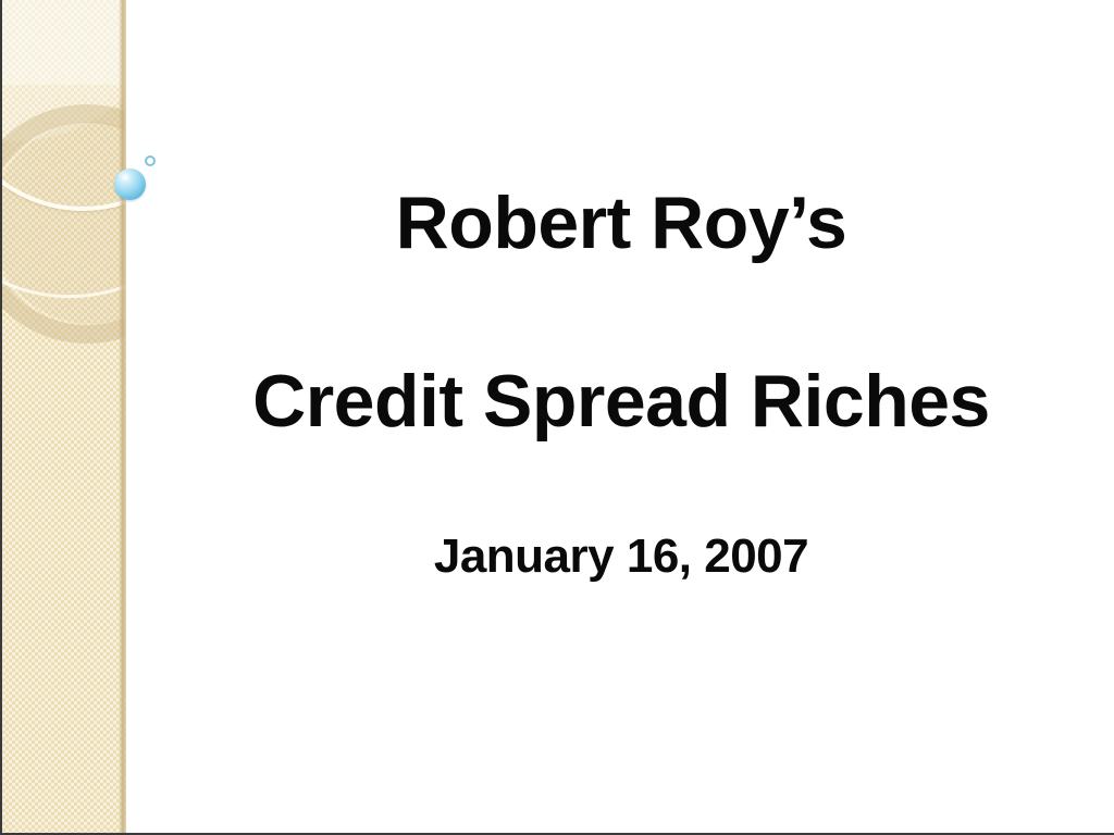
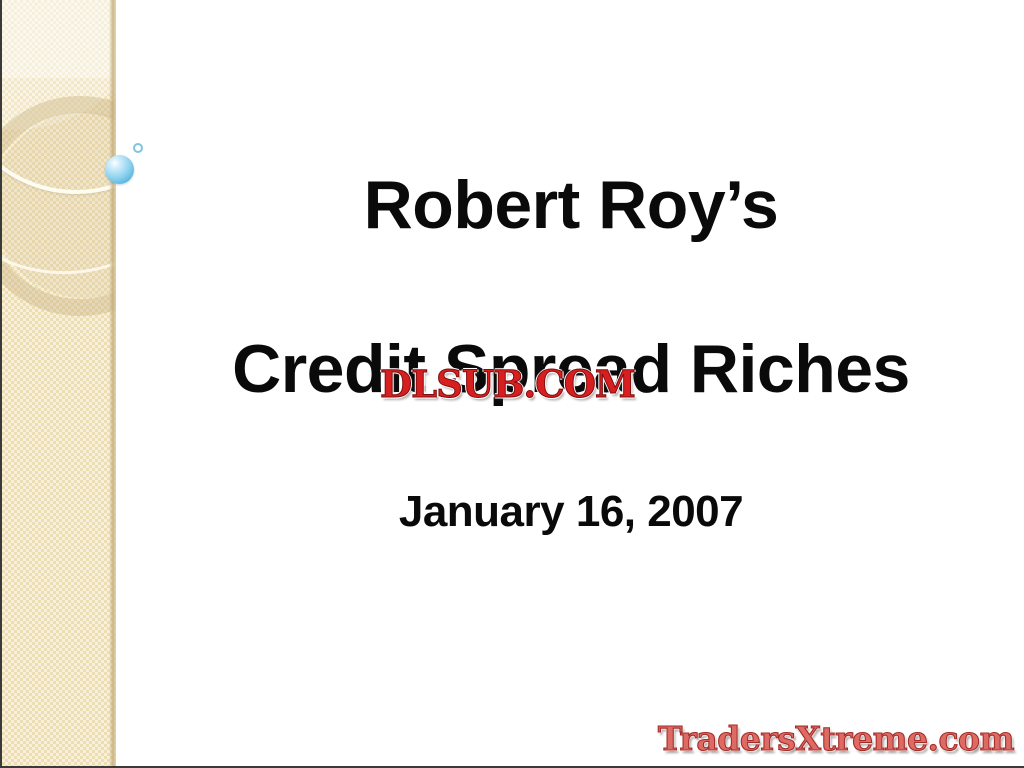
  Robert Roy’s
  Credit Spread Riches
  January 16, 2007
+ DLSUB.COM
+ TradersXtreme.com
